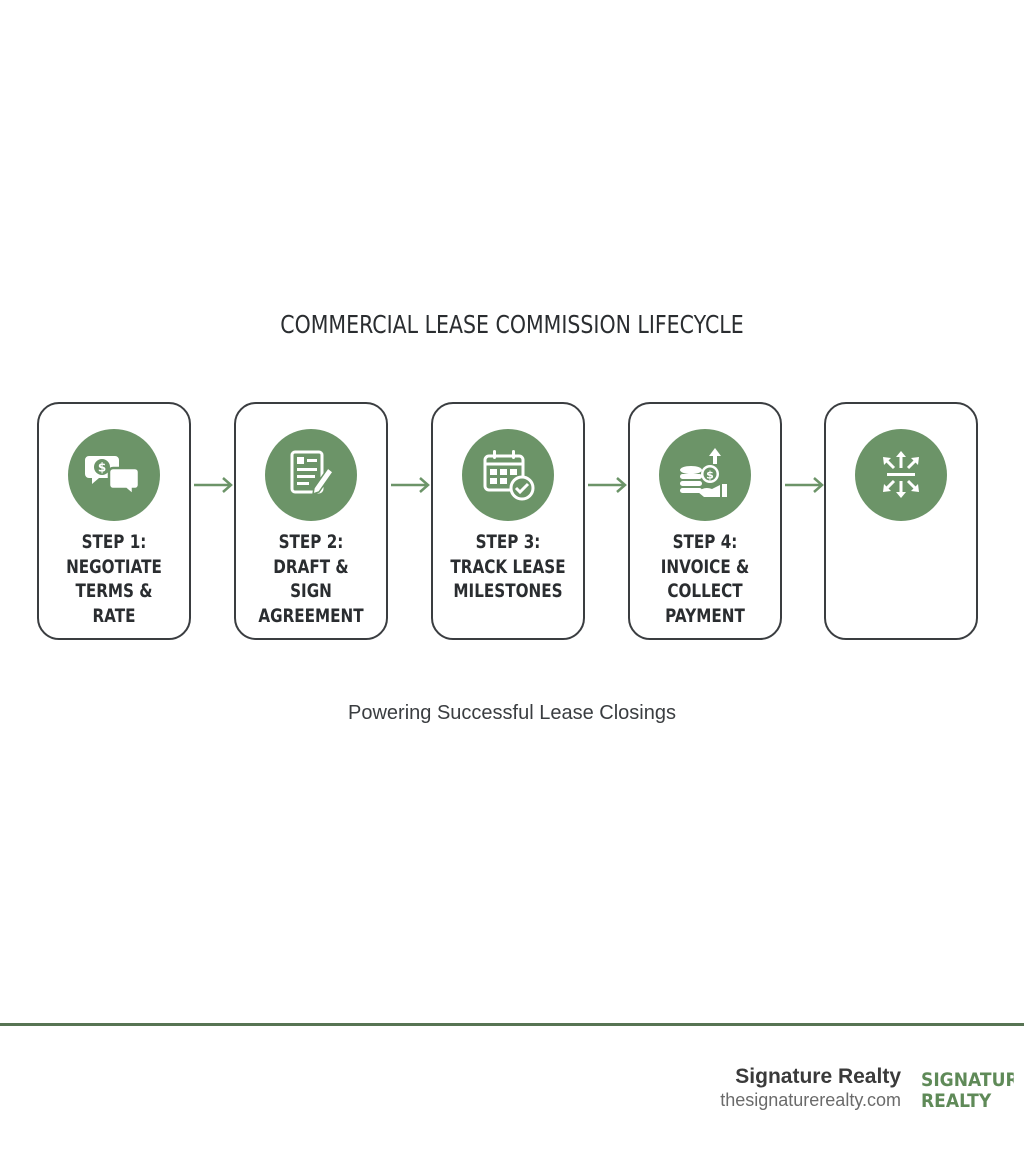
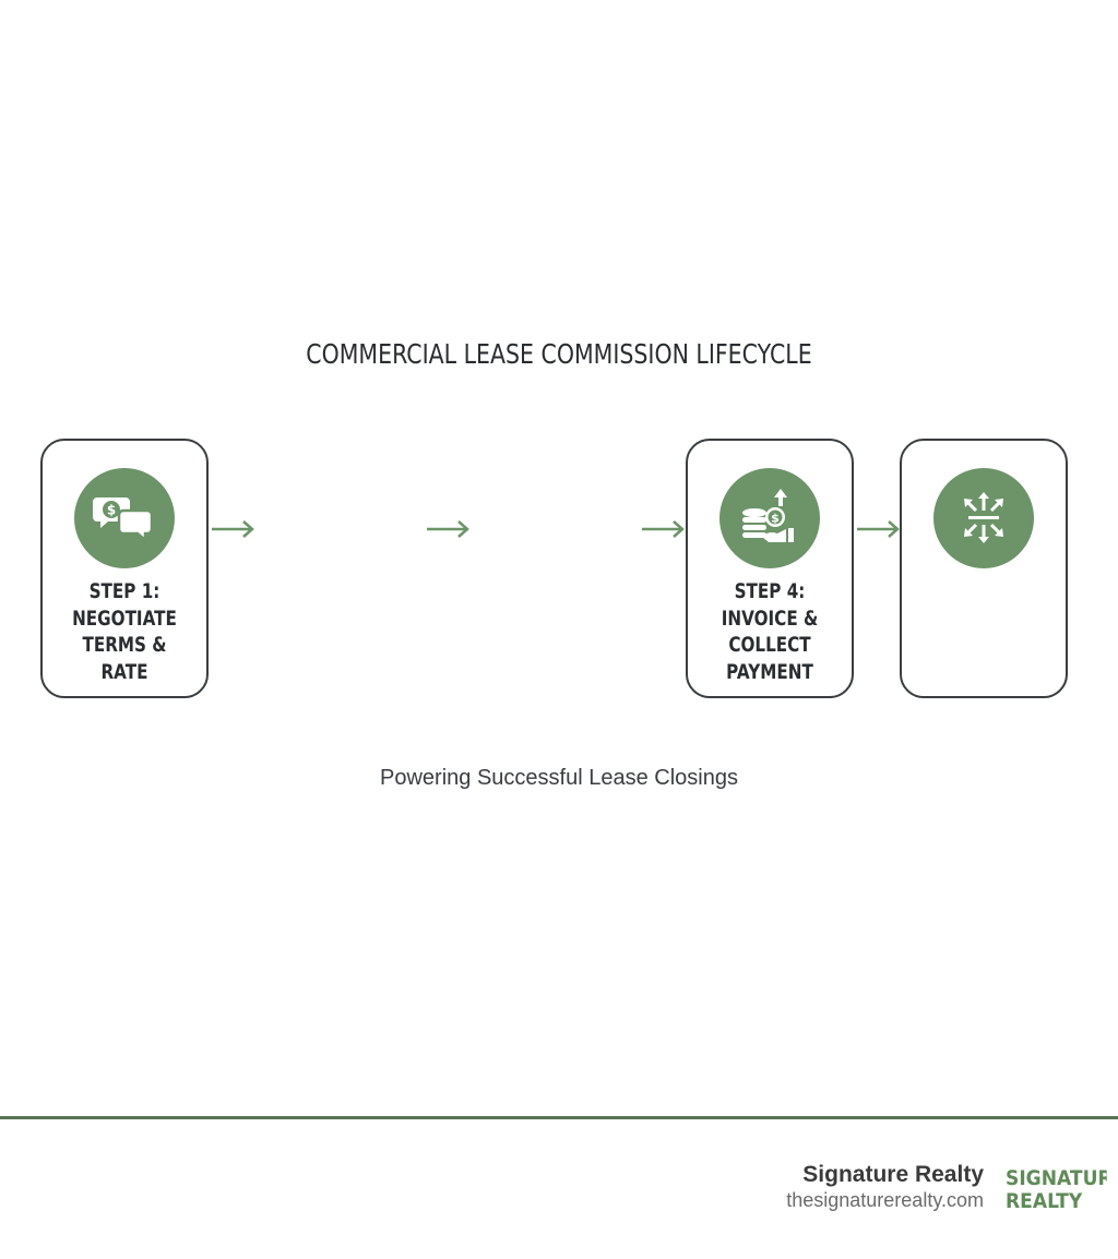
  COMMERCIAL LEASE COMMISSION LIFECYCLE
  $
  STEP 1:
  NEGOTIATE
  TERMS &
  RATE
- STEP 2:
- DRAFT & SIGN
- AGREEMENT
- STEP 3:
- TRACK LEASE
- MILESTONES
  $
  STEP 4:
  INVOICE &
  COLLECT
  PAYMENT
  Powering Successful Lease Closings
  Signature Realty
  thesignaturerealty.com
  SIGNATUR
  REALTY
